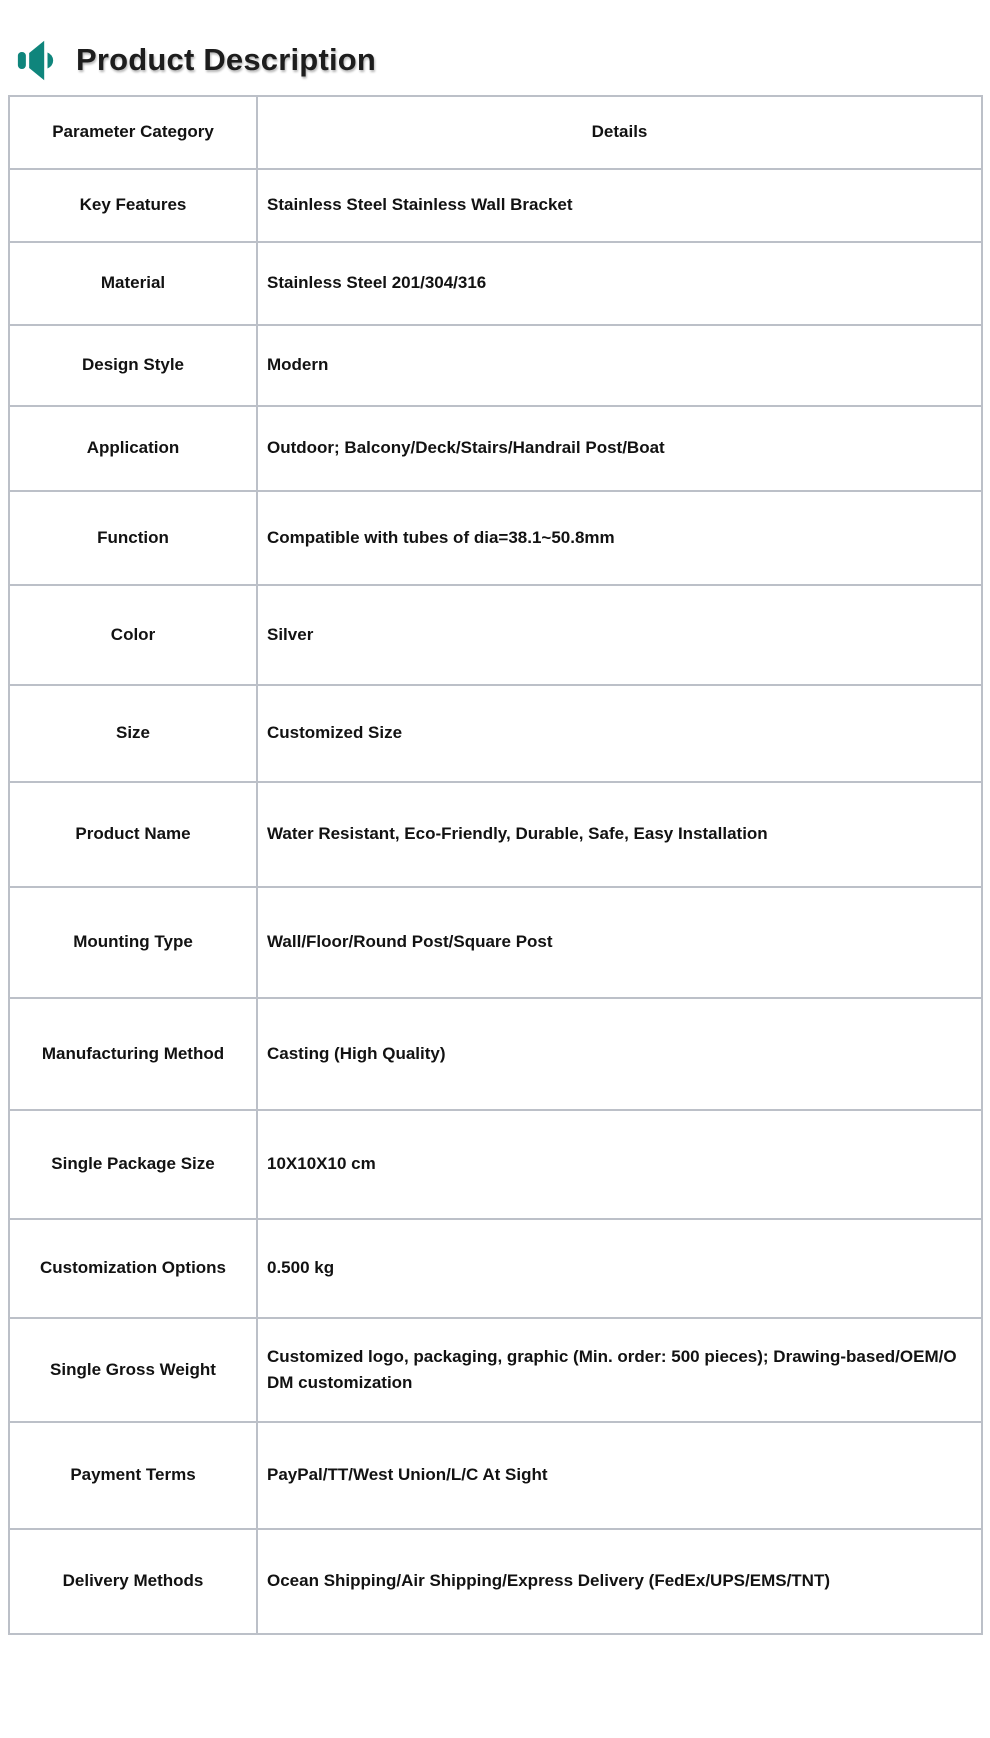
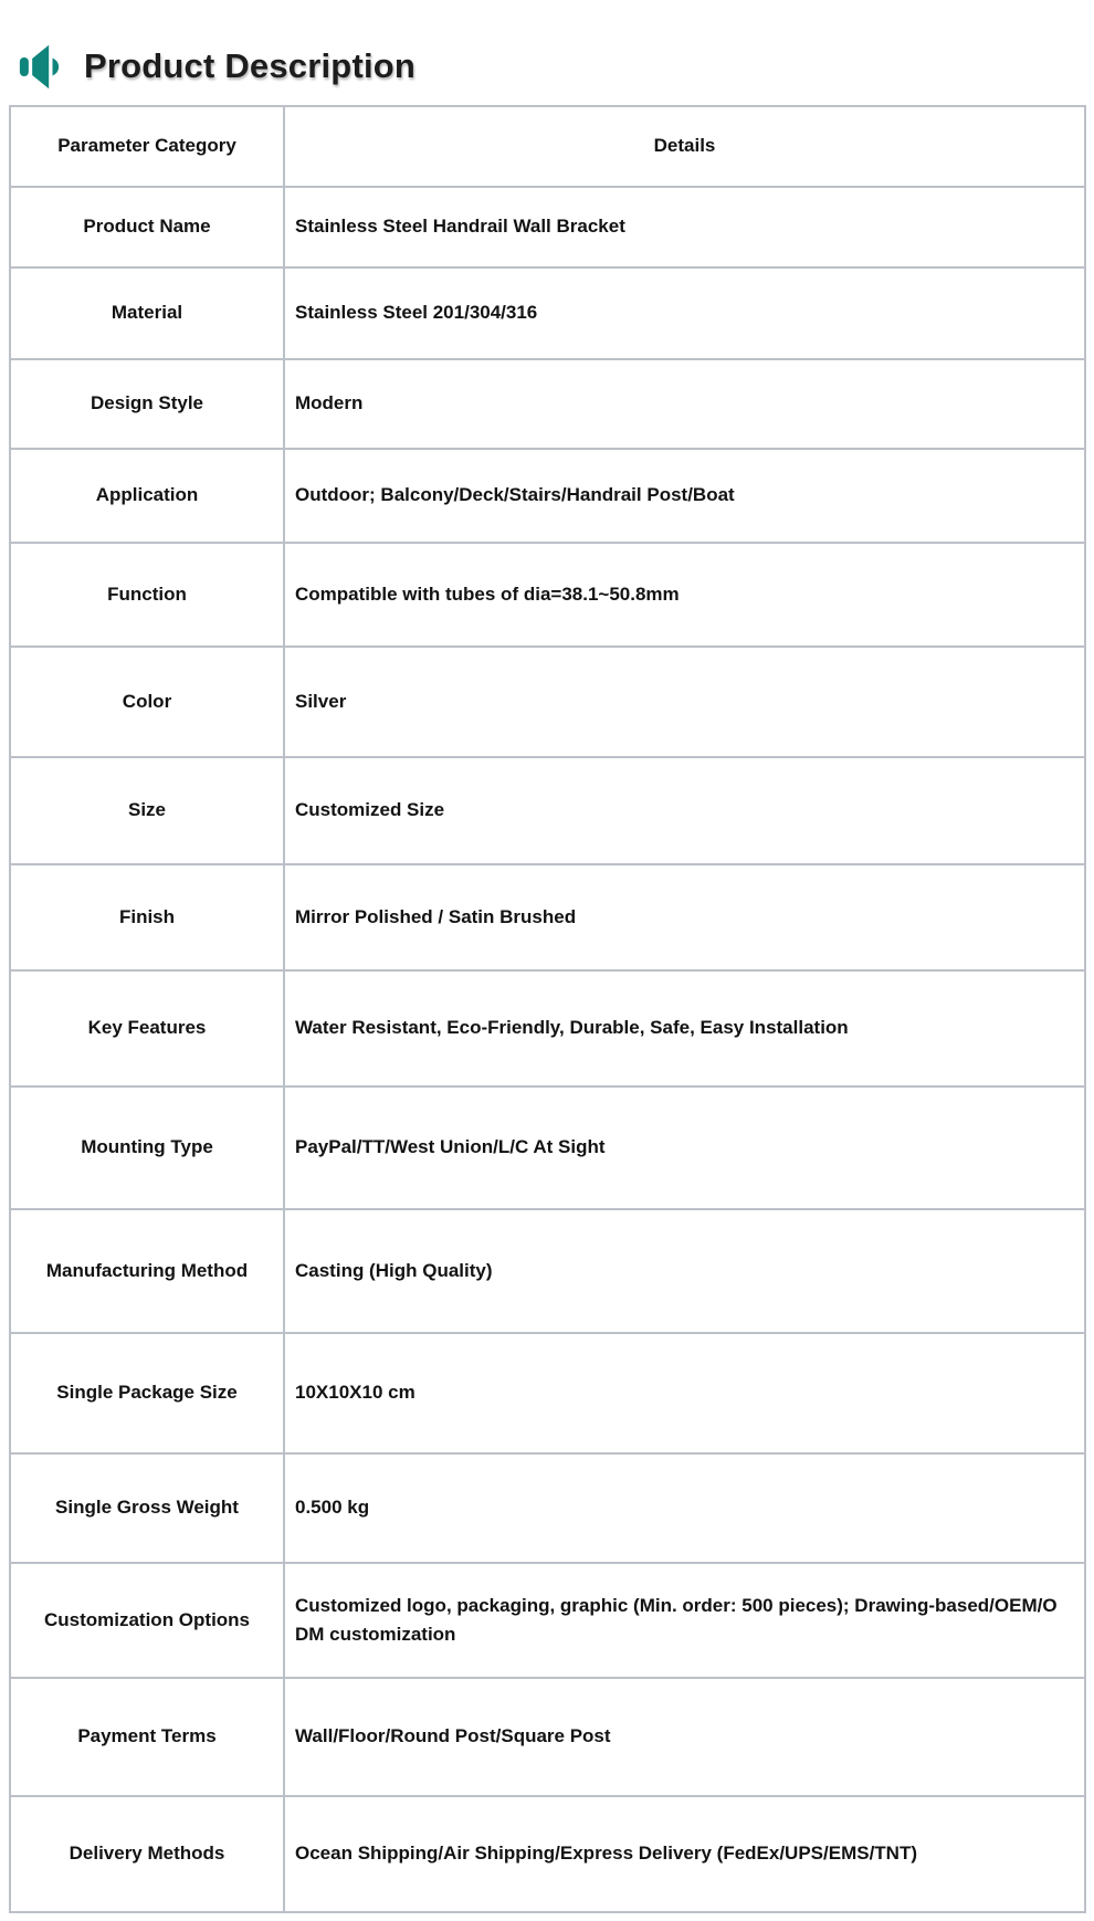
  Product Description
  Parameter Category
  Details
- Key Features
+ Product Name
- Stainless Steel Stainless Wall Bracket
+ Stainless Steel Handrail Wall Bracket
  Material
  Stainless Steel 201/304/316
  Design Style
  Modern
  Application
  Outdoor; Balcony/Deck/Stairs/Handrail Post/Boat
  Function
  Compatible with tubes of dia=38.1~50.8mm
  Color
  Silver
  Size
  Customized Size
+ Finish
+ Mirror Polished / Satin Brushed
- Product Name
+ Key Features
  Water Resistant, Eco-Friendly, Durable, Safe, Easy Installation
  Mounting Type
- Wall/Floor/Round Post/Square Post
+ PayPal/TT/West Union/L/C At Sight
  Manufacturing Method
  Casting (High Quality)
  Single Package Size
  10X10X10 cm
- Customization Options
+ Single Gross Weight
  0.500 kg
- Single Gross Weight
+ Customization Options
  Customized logo, packaging, graphic (Min. order: 500 pieces); Drawing-based/OEM/ODM customization
  Payment Terms
- PayPal/TT/West Union/L/C At Sight
+ Wall/Floor/Round Post/Square Post
  Delivery Methods
  Ocean Shipping/Air Shipping/Express Delivery (FedEx/UPS/EMS/TNT)
